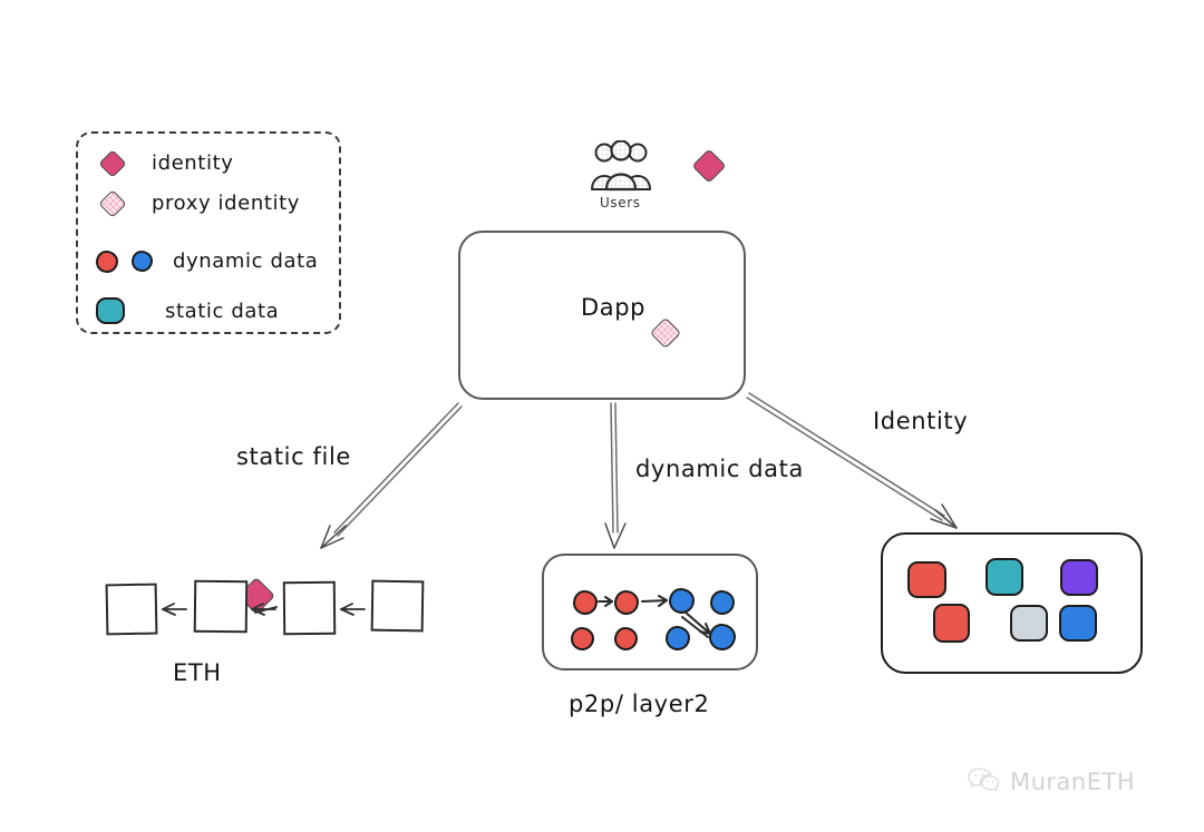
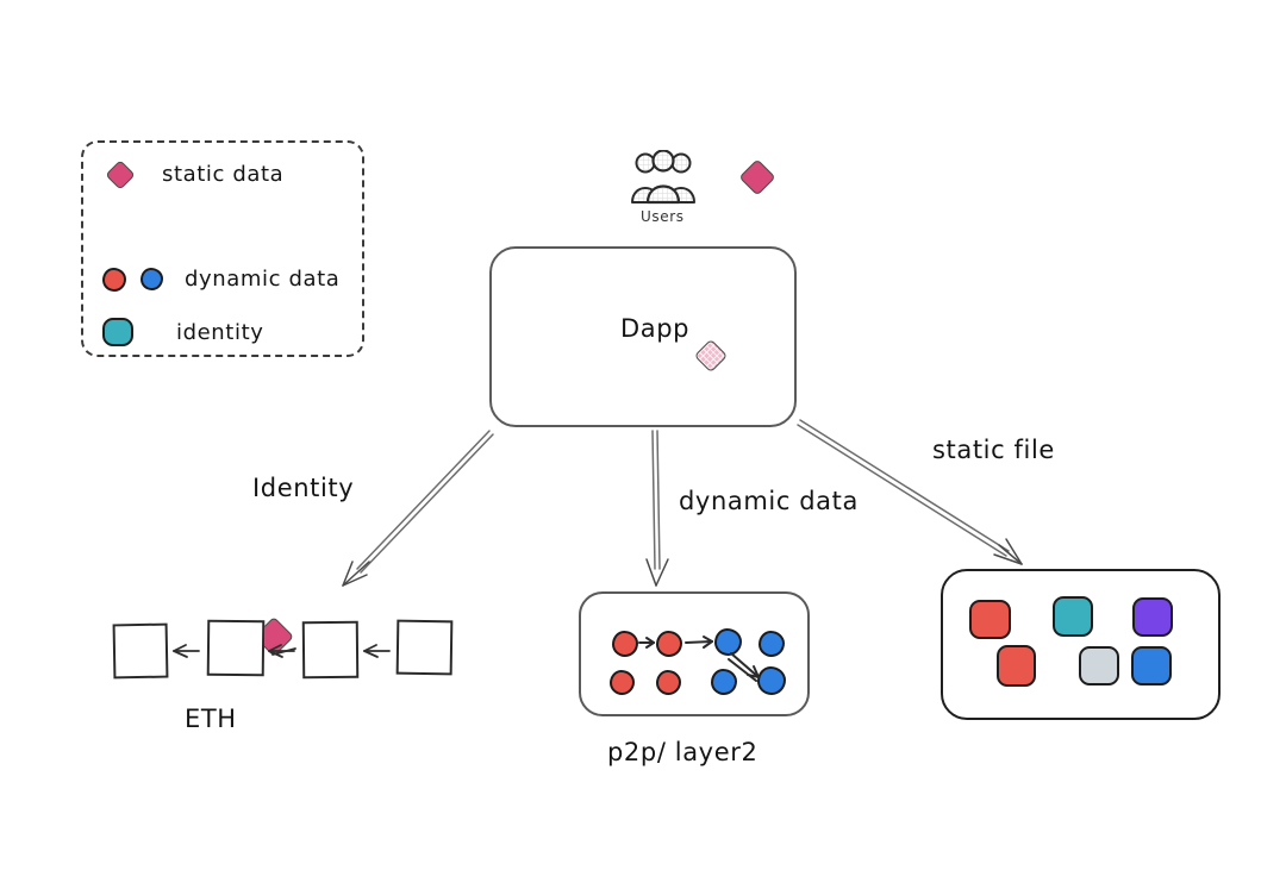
- identity
+ static data
- proxy identity
  dynamic data
- static data
+ identity
  Users
  Dapp
- static file
+ Identity
  dynamic data
- Identity
+ static file
  ETH
  p2p/ layer2
- MuranETH
